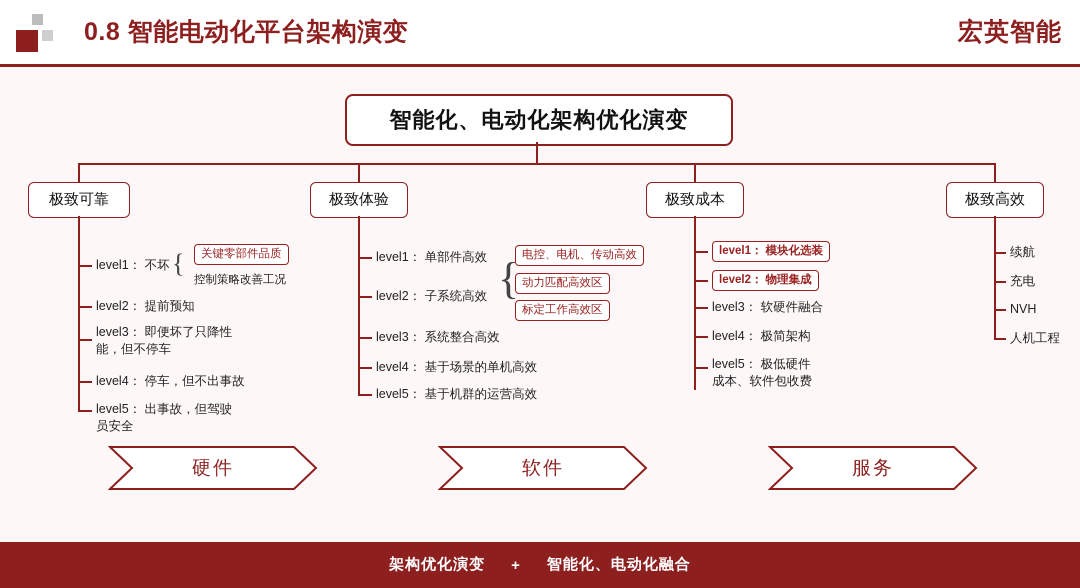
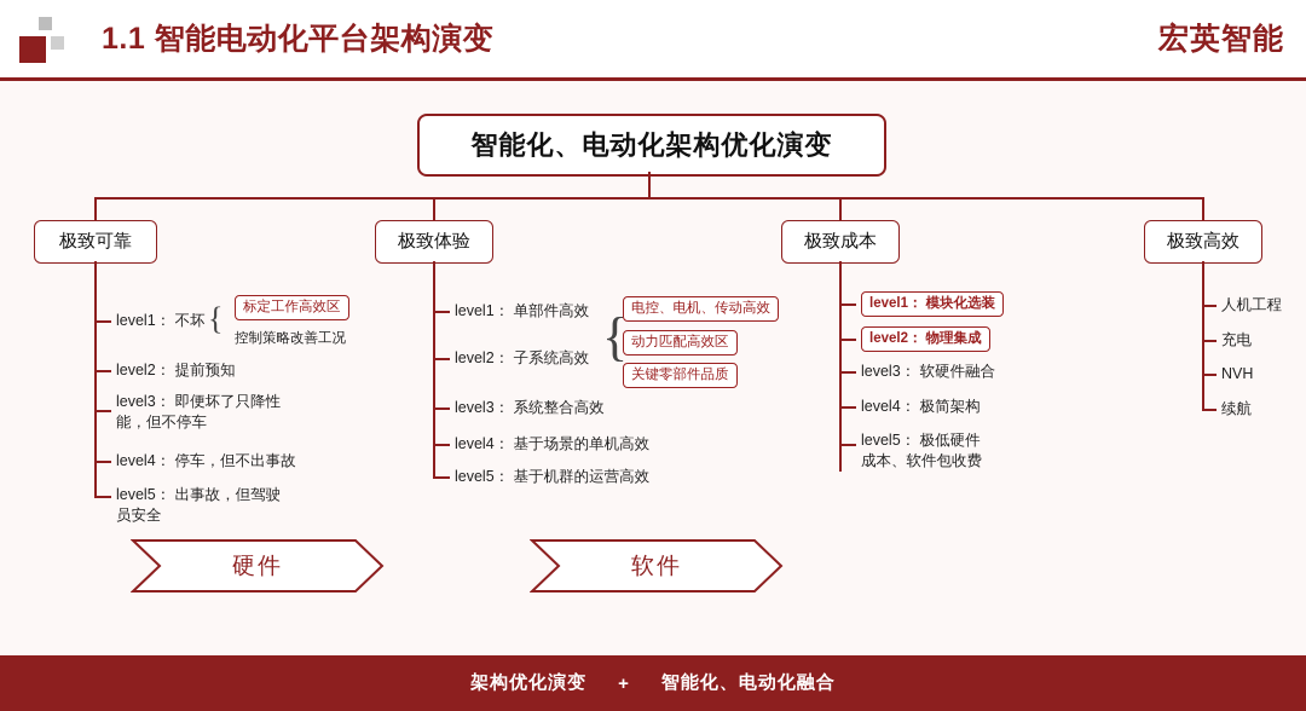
- 0.8 智能电动化平台架构演变
+ 1.1 智能电动化平台架构演变
  宏英智能
  智能化、电动化架构优化演变
  极致可靠
  极致体验
  极致成本
  极致高效
  level1： 不坏
  {
- 关键零部件品质
+ 标定工作高效区
  控制策略改善工况
  level2： 提前预知
  level3： 即便坏了只降性
  能，但不停车
  level4： 停车，但不出事故
  level5： 出事故，但驾驶
  员安全
  level1： 单部件高效
  level2： 子系统高效
  level3： 系统整合高效
  level4： 基于场景的单机高效
  level5： 基于机群的运营高效
  {
  电控、电机、传动高效
  动力匹配高效区
- 标定工作高效区
+ 关键零部件品质
  level1： 模块化选装
  level2： 物理集成
  level3： 软硬件融合
  level4： 极简架构
  level5： 极低硬件
  成本、软件包收费
- 续航
+ 人机工程
  充电
  NVH
- 人机工程
+ 续航
  硬件
  软件
- 服务
  架构优化演变
  +
  智能化、电动化融合
